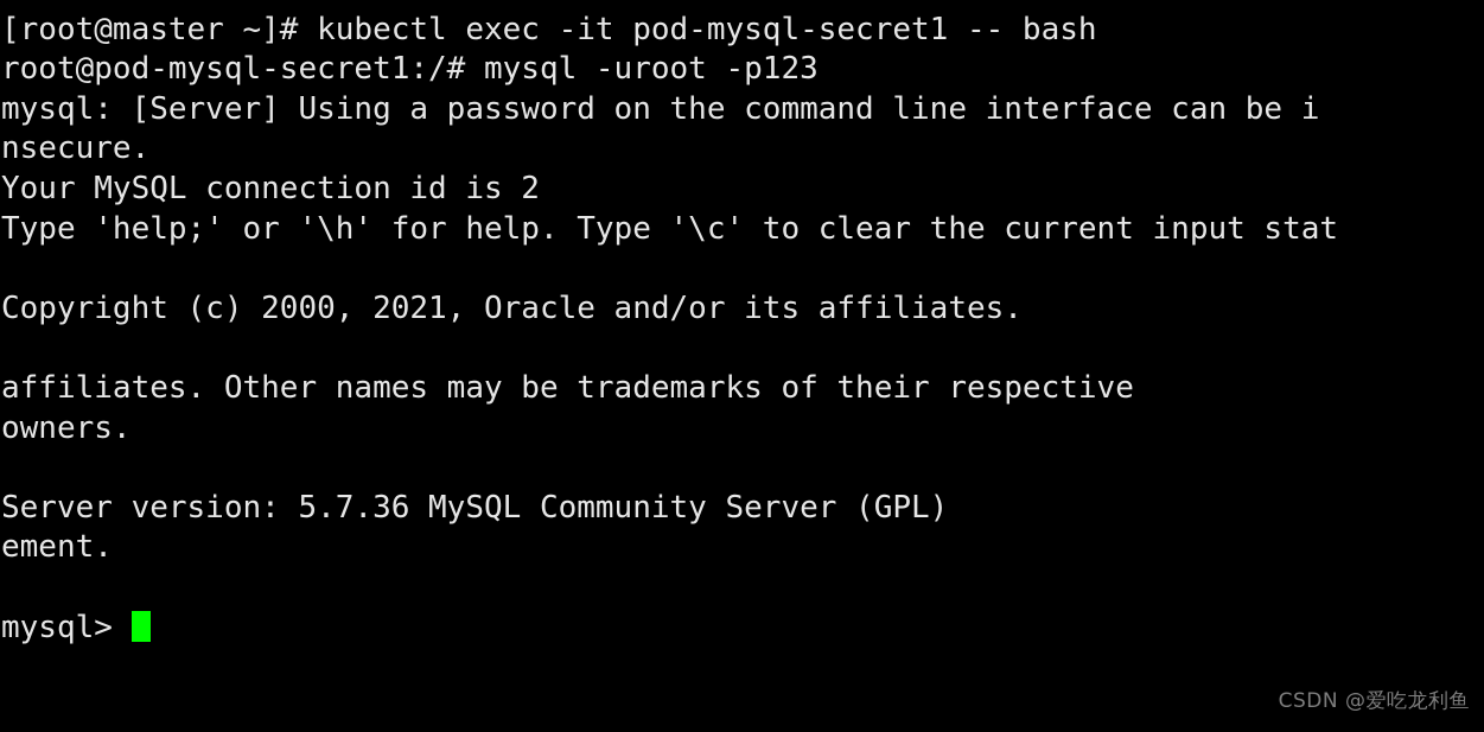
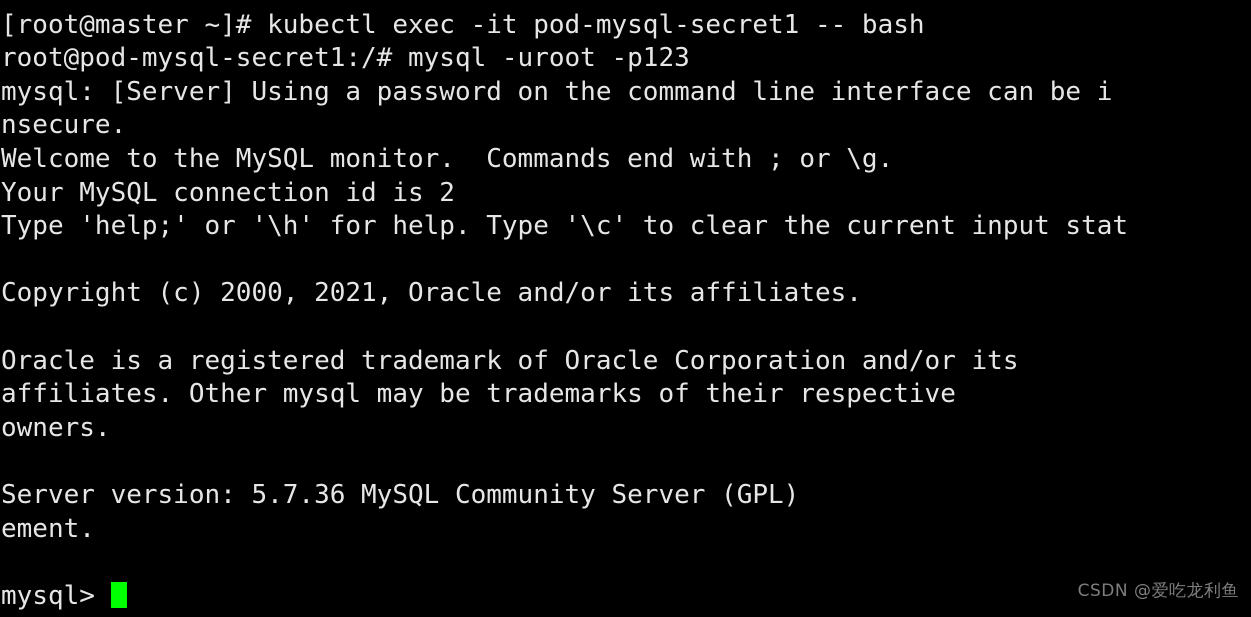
  [root@master ~]# kubectl exec -it pod-mysql-secret1 -- bash
  root@pod-mysql-secret1:/# mysql -uroot -p123
  mysql: [Server] Using a password on the command line interface can be i
  nsecure.
+ Welcome to the MySQL monitor. Commands end with ; or \g.
  Your MySQL connection id is 2
  Type 'help;' or '\h' for help. Type '\c' to clear the current input stat
  Copyright (c) 2000, 2021, Oracle and/or its affiliates.
+ Oracle is a registered trademark of Oracle Corporation and/or its
- affiliates. Other names may be trademarks of their respective
+ affiliates. Other mysql may be trademarks of their respective
  owners.
  Server version: 5.7.36 MySQL Community Server (GPL)
  ement.
  mysql>
  CSDN @爱吃龙利鱼
